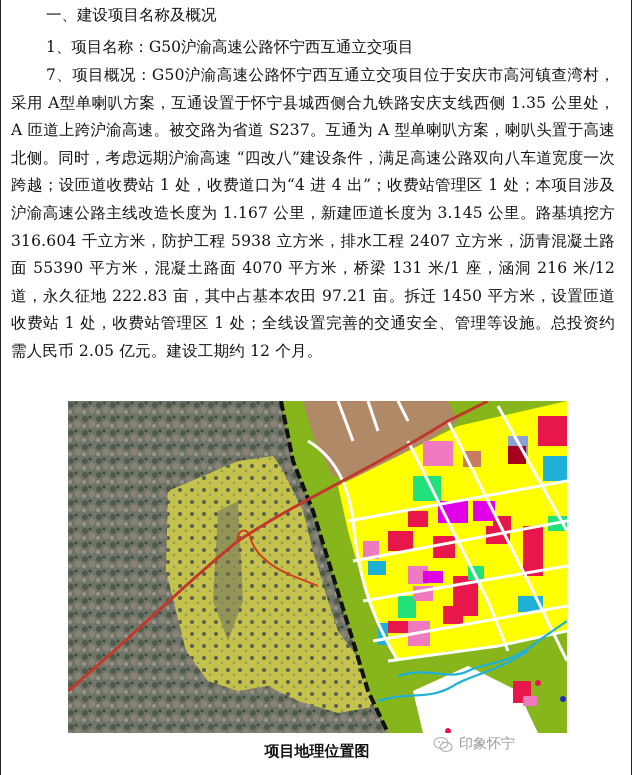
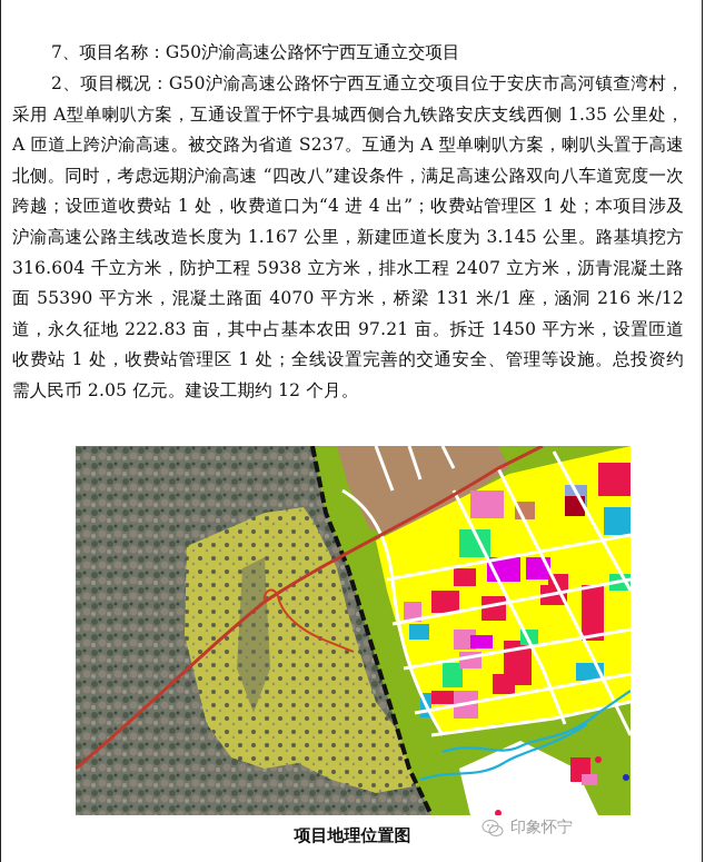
- 一、建设项目名称及概况
- 1、项目名称：G50沪渝高速公路怀宁西互通立交项目
+ 7、项目名称：G50沪渝高速公路怀宁西互通立交项目
- 7、项目概况：G50沪渝高速公路怀宁西互通立交项目位于安庆市高河镇查湾村，采用 A型单喇叭方案，互通设置于怀宁县城西侧合九铁路安庆支线西侧 1.35 公里处，A 匝道上跨沪渝高速。被交路为省道 S237。互通为 A 型单喇叭方案，喇叭头置于高速北侧。同时，考虑远期沪渝高速 “四改八”建设条件，满足高速公路双向八车道宽度一次跨越；设匝道收费站 1 处，收费道口为“4 进 4 出”；收费站管理区 1 处；本项目涉及沪渝高速公路主线改造长度为 1.167 公里，新建匝道长度为 3.145 公里。路基填挖方 316.604 千立方米，防护工程 5938 立方米，排水工程 2407 立方米，沥青混凝土路面 55390 平方米，混凝土路面 4070 平方米，桥梁 131 米/1 座，涵洞 216 米/12 道，永久征地 222.83 亩，其中占基本农田 97.21 亩。拆迁 1450 平方米，设置匝道收费站 1 处，收费站管理区 1 处；全线设置完善的交通安全、管理等设施。总投资约需人民币 2.05 亿元。建设工期约 12 个月。
+ 2、项目概况：G50沪渝高速公路怀宁西互通立交项目位于安庆市高河镇查湾村，采用 A型单喇叭方案，互通设置于怀宁县城西侧合九铁路安庆支线西侧 1.35 公里处，A 匝道上跨沪渝高速。被交路为省道 S237。互通为 A 型单喇叭方案，喇叭头置于高速北侧。同时，考虑远期沪渝高速 “四改八”建设条件，满足高速公路双向八车道宽度一次跨越；设匝道收费站 1 处，收费道口为“4 进 4 出”；收费站管理区 1 处；本项目涉及沪渝高速公路主线改造长度为 1.167 公里，新建匝道长度为 3.145 公里。路基填挖方 316.604 千立方米，防护工程 5938 立方米，排水工程 2407 立方米，沥青混凝土路面 55390 平方米，混凝土路面 4070 平方米，桥梁 131 米/1 座，涵洞 216 米/12 道，永久征地 222.83 亩，其中占基本农田 97.21 亩。拆迁 1450 平方米，设置匝道收费站 1 处，收费站管理区 1 处；全线设置完善的交通安全、管理等设施。总投资约需人民币 2.05 亿元。建设工期约 12 个月。
  项目地理位置图
  印象怀宁
